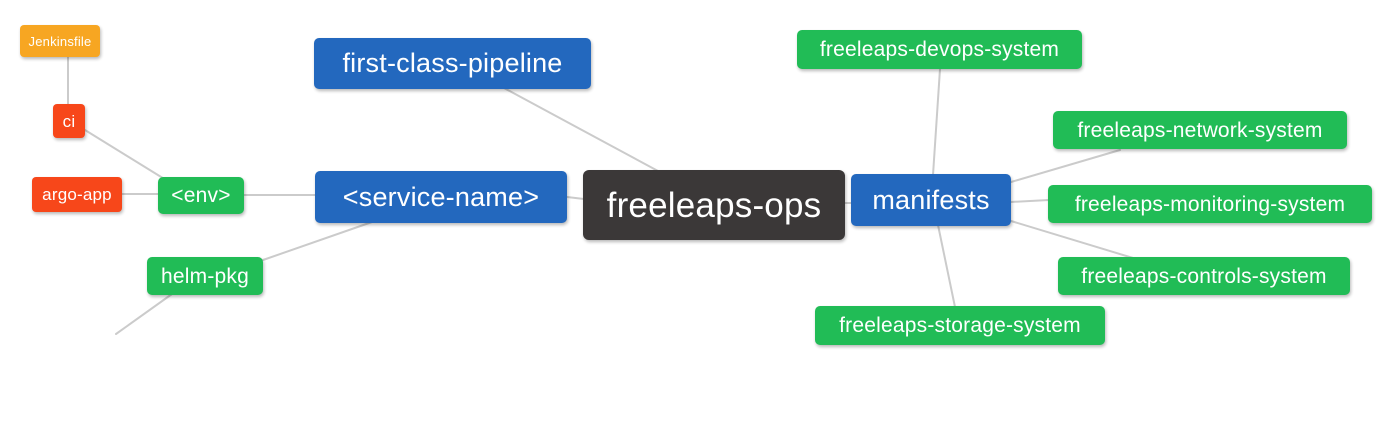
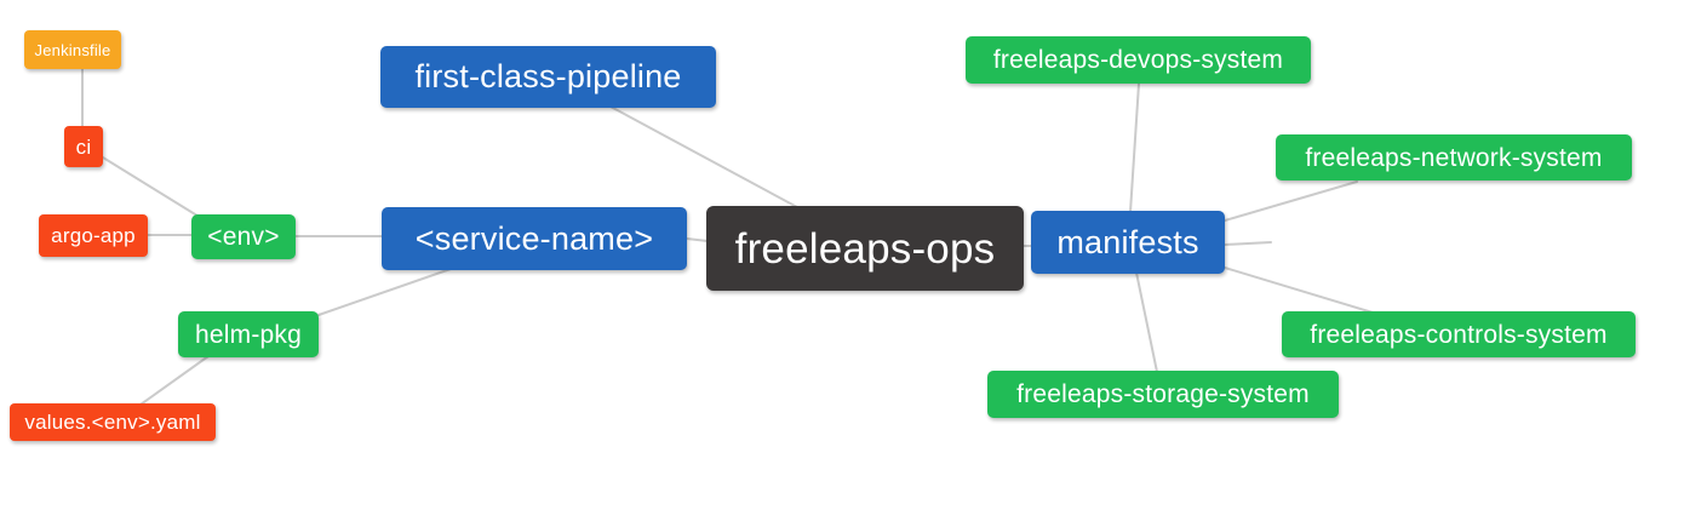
  Jenkinsfile
  ci
  argo-app
  <env>
  helm-pkg
+ values.<env>.yaml
  first-class-pipeline
  <service-name>
  freeleaps-ops
  manifests
  freeleaps-devops-system
  freeleaps-network-system
- freeleaps-monitoring-system
  freeleaps-controls-system
  freeleaps-storage-system
